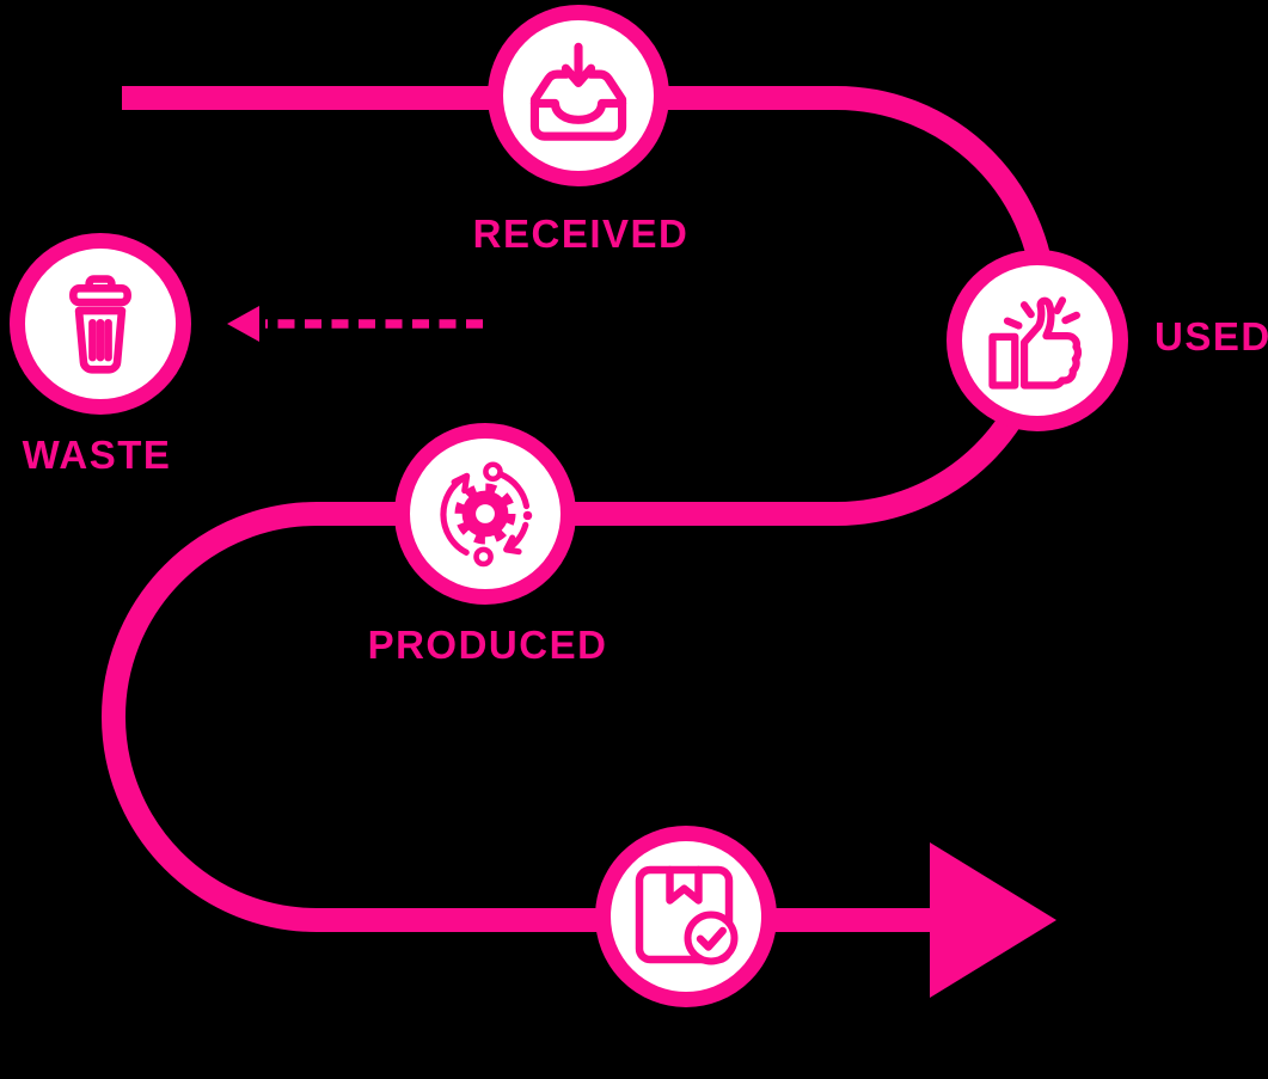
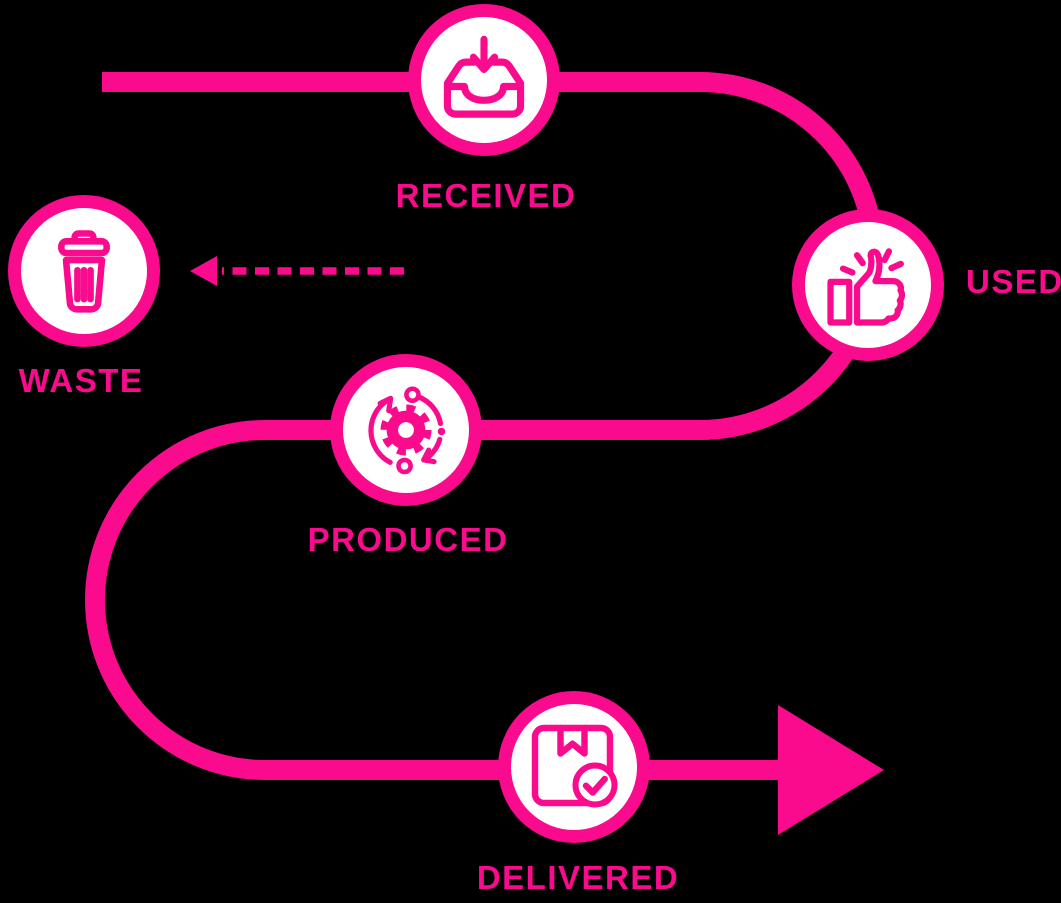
  RECEIVED
  USED
  PRODUCED
  WASTE
+ DELIVERED
